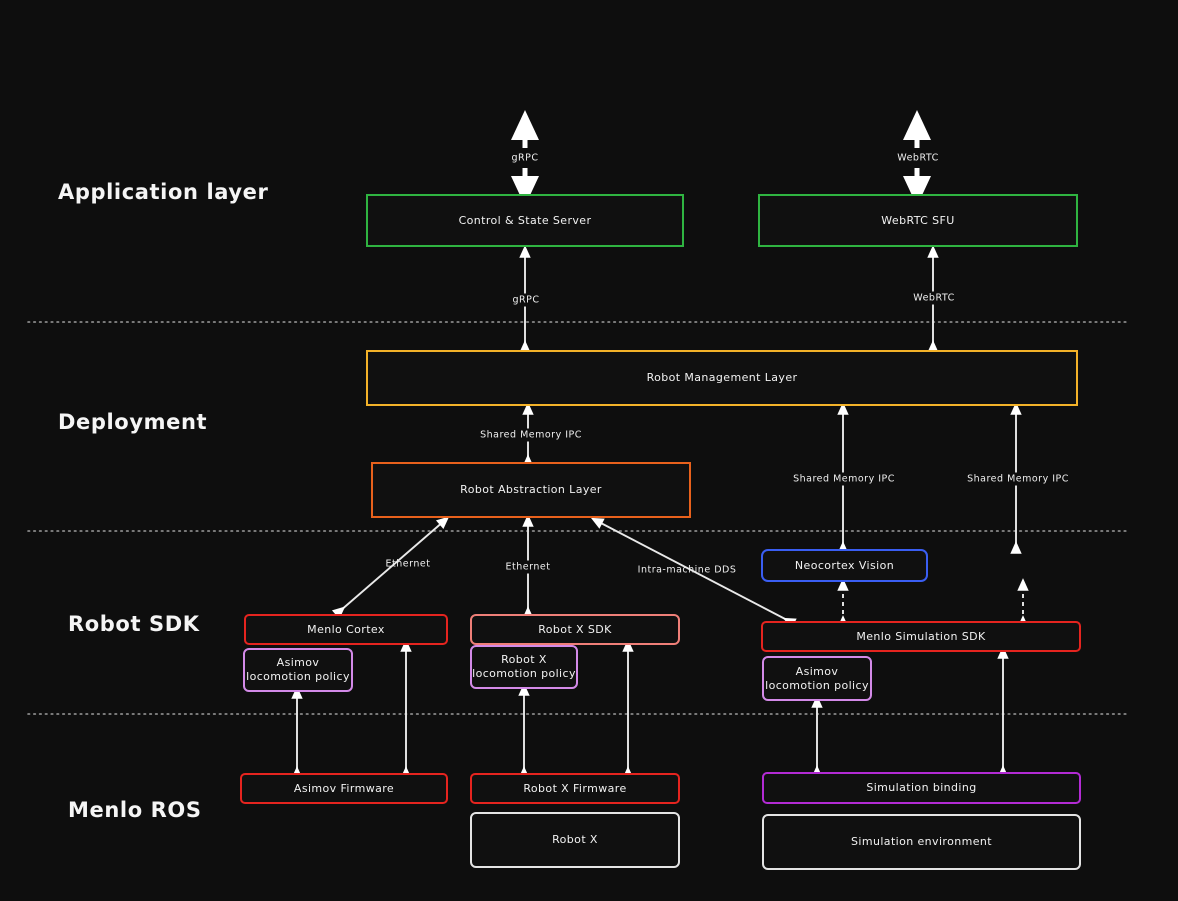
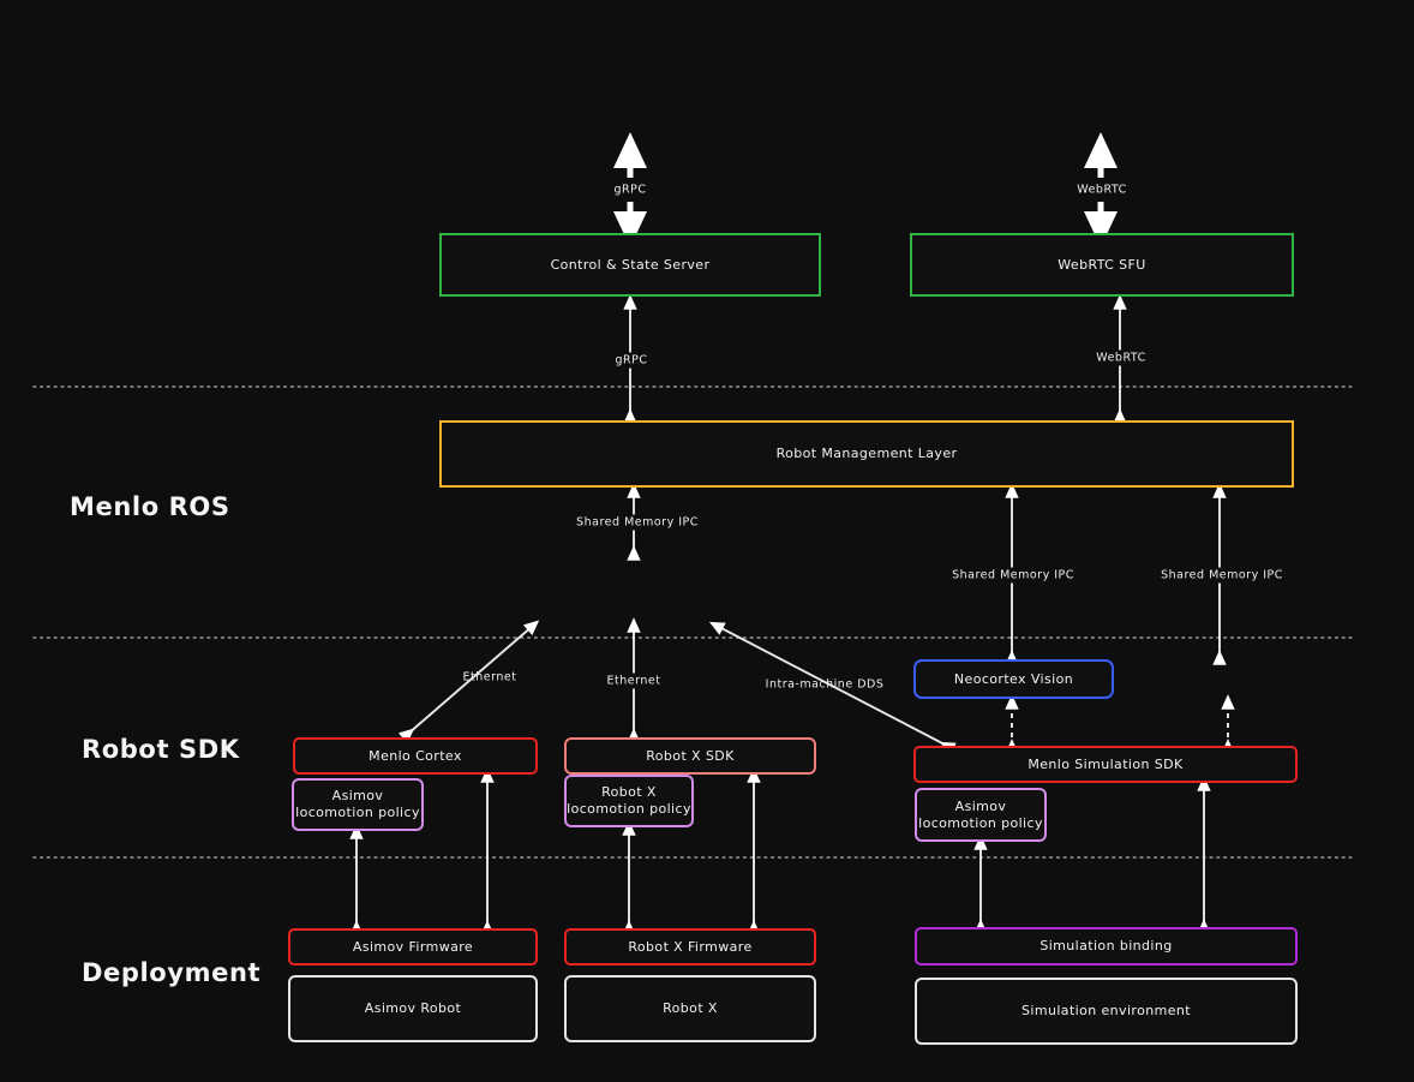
- Application layer
- Deployment
+ Menlo ROS
  Robot SDK
- Menlo ROS
+ Deployment
  Control & State Server
  WebRTC SFU
  Robot Management Layer
- Robot Abstraction Layer
  Neocortex Vision
  Menlo Cortex
  Robot X SDK
  Menlo Simulation SDK
  Asimov
  locomotion policy
  Robot X
  locomotion policy
  Asimov
  locomotion policy
  Asimov Firmware
  Robot X Firmware
  Simulation binding
+ Asimov Robot
  Robot X
  Simulation environment
  gRPC
  WebRTC
  gRPC
  WebRTC
  Shared Memory IPC
  Shared Memory IPC
  Shared Memory IPC
  Ethernet
  Ethernet
  Intra-machine DDS
